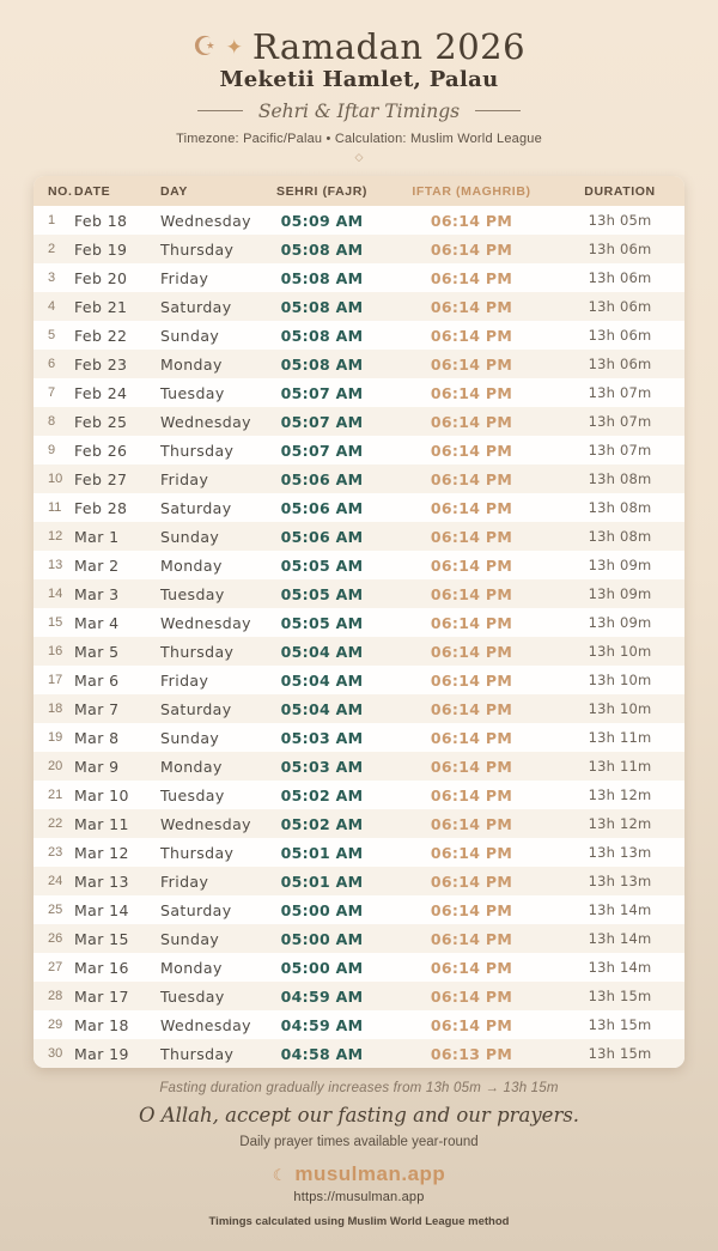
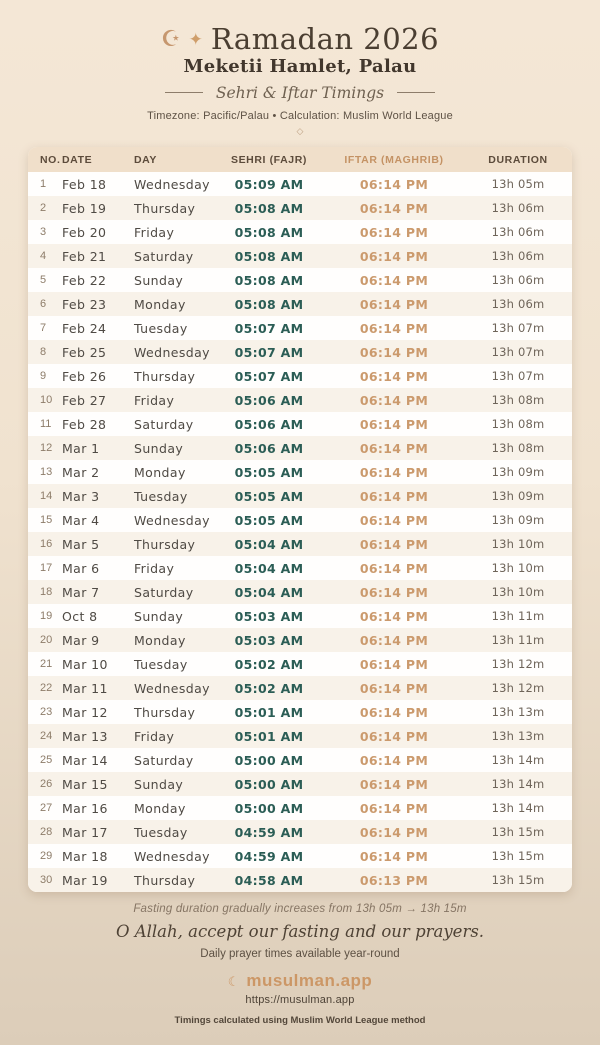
  ☪
  ✦
  Ramadan 2026
  Meketii Hamlet, Palau
  Sehri & Iftar Timings
  Timezone: Pacific/Palau • Calculation: Muslim World League
  ◇
  NO.
  DATE
  DAY
  SEHRI (FAJR)
  IFTAR (MAGHRIB)
  DURATION
  1
  Feb 18
  Wednesday
  05:09 AM
  06:14 PM
  13h 05m
  2
  Feb 19
  Thursday
  05:08 AM
  06:14 PM
  13h 06m
  3
  Feb 20
  Friday
  05:08 AM
  06:14 PM
  13h 06m
  4
  Feb 21
  Saturday
  05:08 AM
  06:14 PM
  13h 06m
  5
  Feb 22
  Sunday
  05:08 AM
  06:14 PM
  13h 06m
  6
  Feb 23
  Monday
  05:08 AM
  06:14 PM
  13h 06m
  7
  Feb 24
  Tuesday
  05:07 AM
  06:14 PM
  13h 07m
  8
  Feb 25
  Wednesday
  05:07 AM
  06:14 PM
  13h 07m
  9
  Feb 26
  Thursday
  05:07 AM
  06:14 PM
  13h 07m
  10
  Feb 27
  Friday
  05:06 AM
  06:14 PM
  13h 08m
  11
  Feb 28
  Saturday
  05:06 AM
  06:14 PM
  13h 08m
  12
  Mar 1
  Sunday
  05:06 AM
  06:14 PM
  13h 08m
  13
  Mar 2
  Monday
  05:05 AM
  06:14 PM
  13h 09m
  14
  Mar 3
  Tuesday
  05:05 AM
  06:14 PM
  13h 09m
  15
  Mar 4
  Wednesday
  05:05 AM
  06:14 PM
  13h 09m
  16
  Mar 5
  Thursday
  05:04 AM
  06:14 PM
  13h 10m
  17
  Mar 6
  Friday
  05:04 AM
  06:14 PM
  13h 10m
  18
  Mar 7
  Saturday
  05:04 AM
  06:14 PM
  13h 10m
  19
- Mar 8
+ Oct 8
  Sunday
  05:03 AM
  06:14 PM
  13h 11m
  20
  Mar 9
  Monday
  05:03 AM
  06:14 PM
  13h 11m
  21
  Mar 10
  Tuesday
  05:02 AM
  06:14 PM
  13h 12m
  22
  Mar 11
  Wednesday
  05:02 AM
  06:14 PM
  13h 12m
  23
  Mar 12
  Thursday
  05:01 AM
  06:14 PM
  13h 13m
  24
  Mar 13
  Friday
  05:01 AM
  06:14 PM
  13h 13m
  25
  Mar 14
  Saturday
  05:00 AM
  06:14 PM
  13h 14m
  26
  Mar 15
  Sunday
  05:00 AM
  06:14 PM
  13h 14m
  27
  Mar 16
  Monday
  05:00 AM
  06:14 PM
  13h 14m
  28
  Mar 17
  Tuesday
  04:59 AM
  06:14 PM
  13h 15m
  29
  Mar 18
  Wednesday
  04:59 AM
  06:14 PM
  13h 15m
  30
  Mar 19
  Thursday
  04:58 AM
  06:13 PM
  13h 15m
  Fasting duration gradually increases from 13h 05m → 13h 15m
  O Allah, accept our fasting and our prayers.
  Daily prayer times available year-round
  ☾
  musulman.app
  https://musulman.app
  Timings calculated using Muslim World League method
